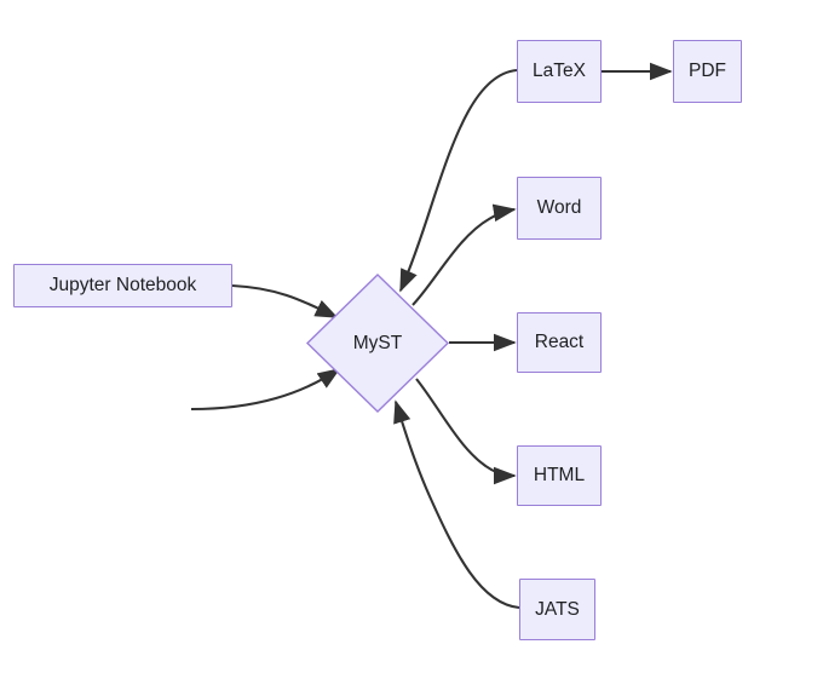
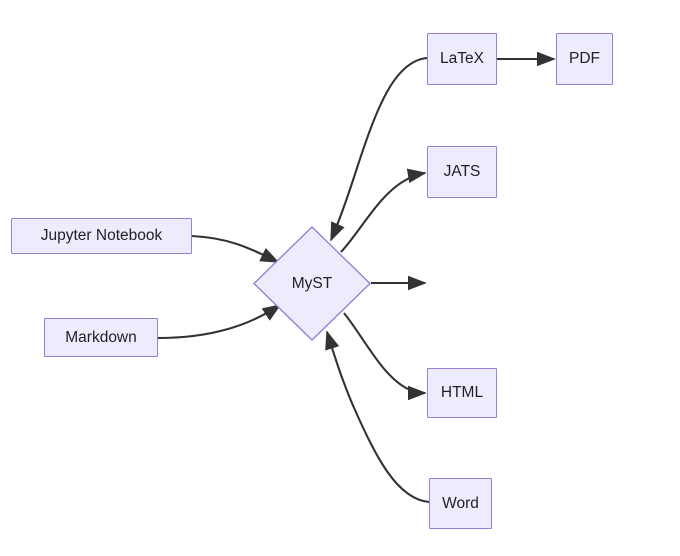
  Jupyter Notebook
+ Markdown
  MyST
  LaTeX
  PDF
- Word
+ JATS
- React
  HTML
- JATS
+ Word
